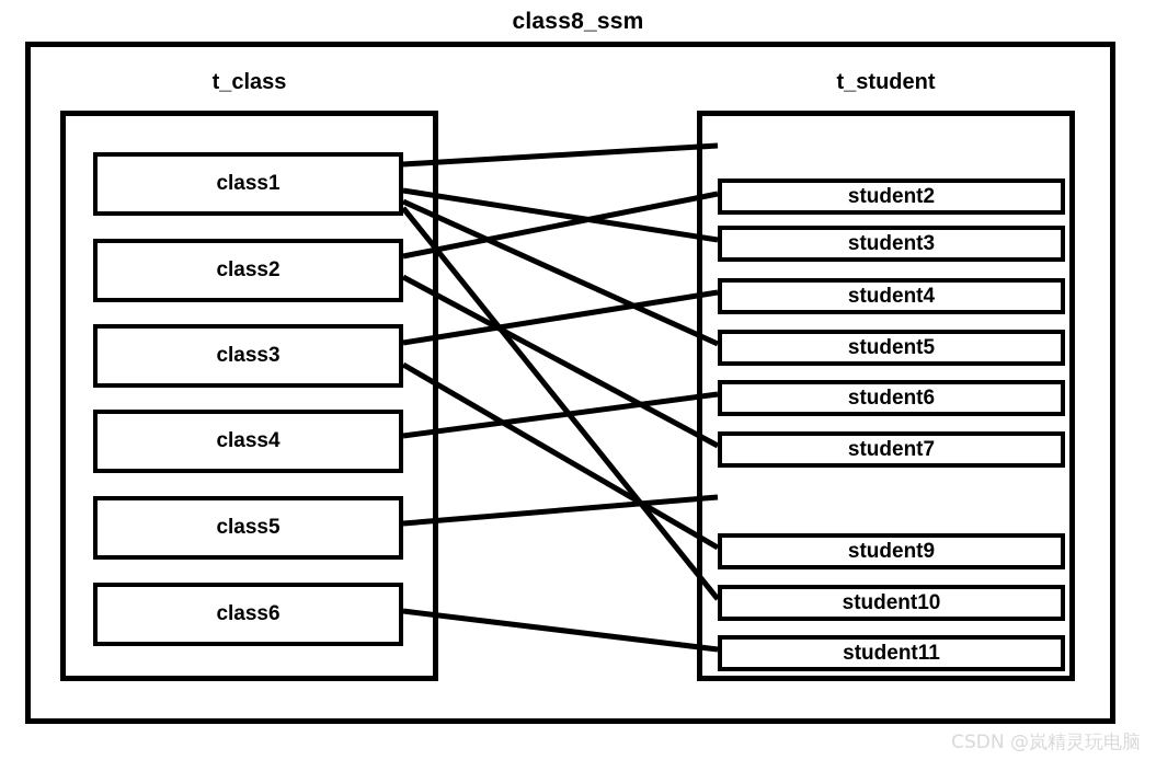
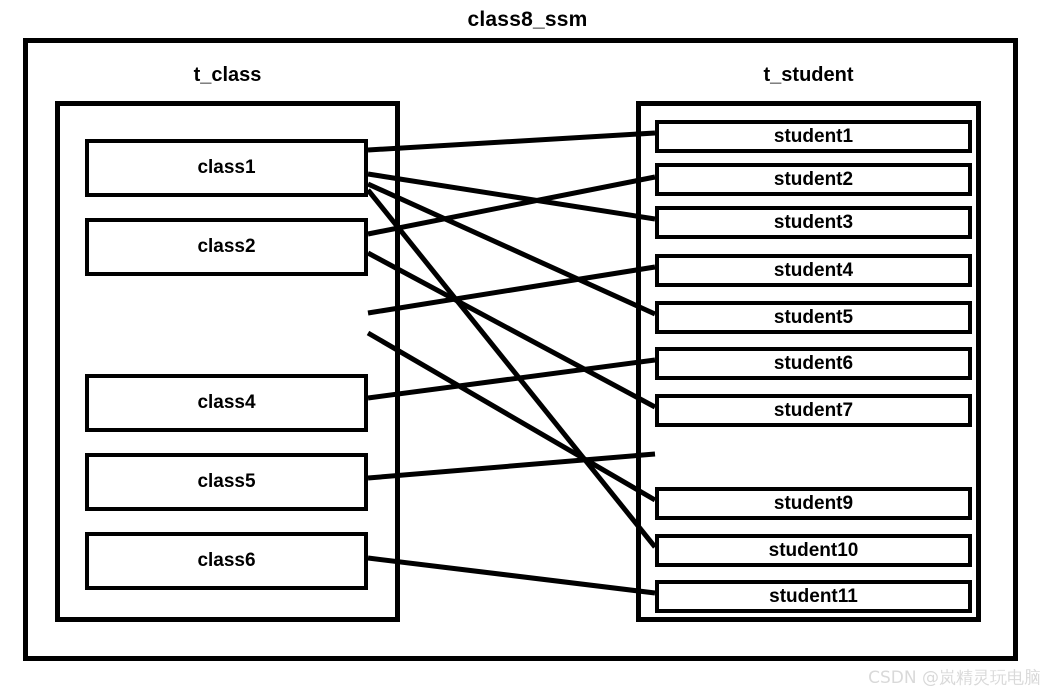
  class8_ssm
  t_class
  t_student
  class1
  class2
- class3
  class4
  class5
  class6
+ student1
  student2
  student3
  student4
  student5
  student6
  student7
  student9
  student10
  student11
  CSDN @岚精灵玩电脑
